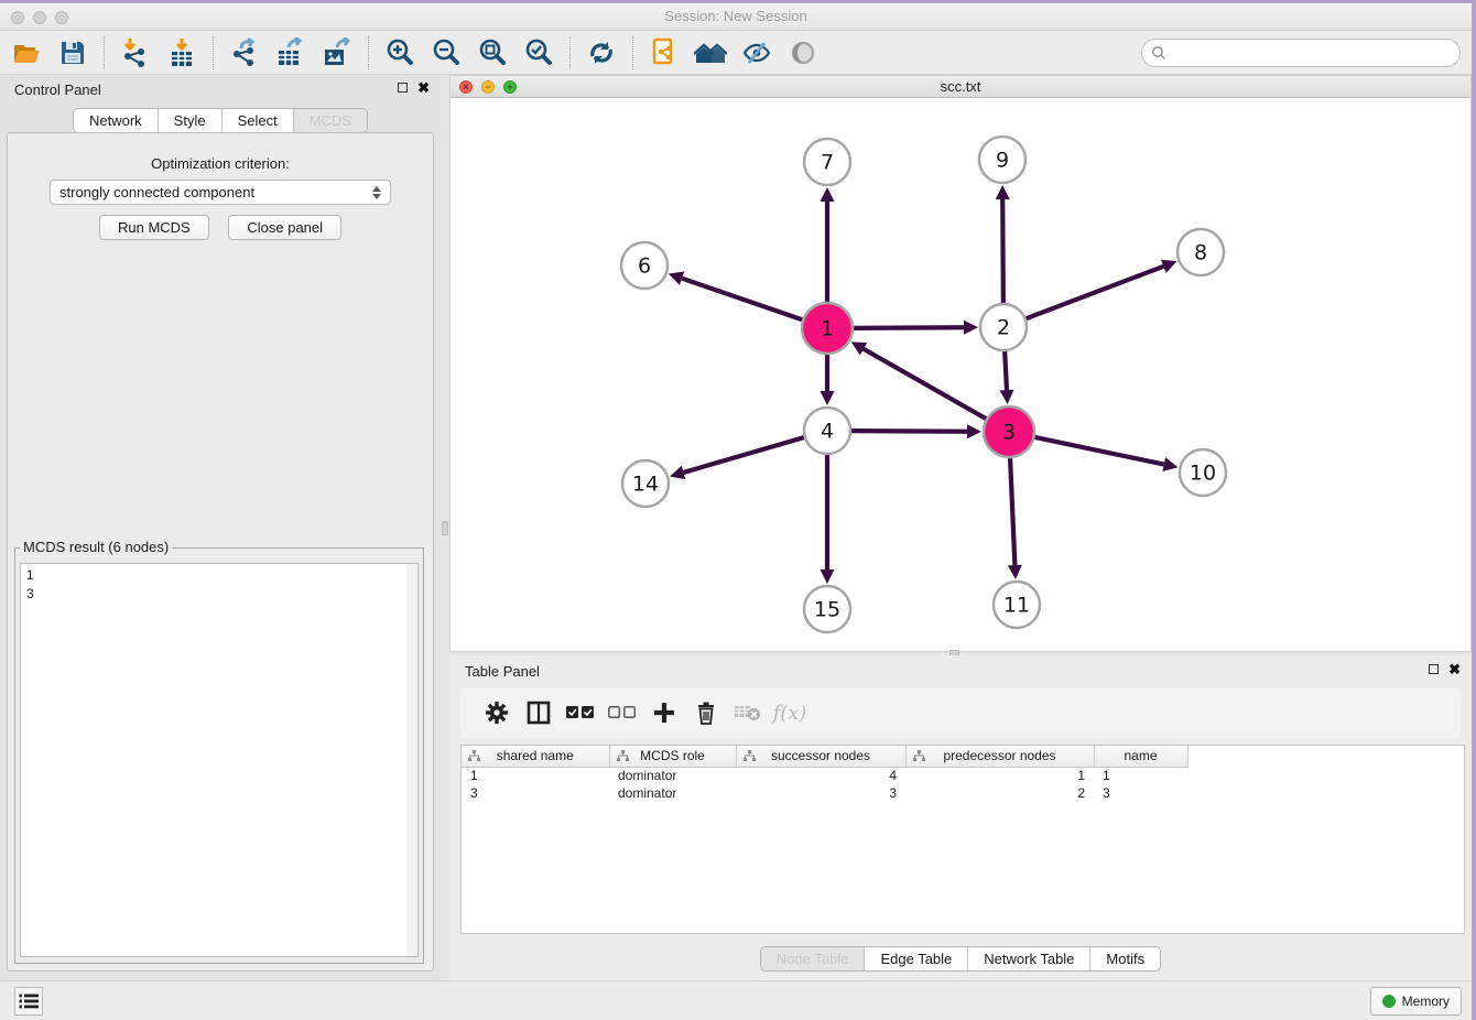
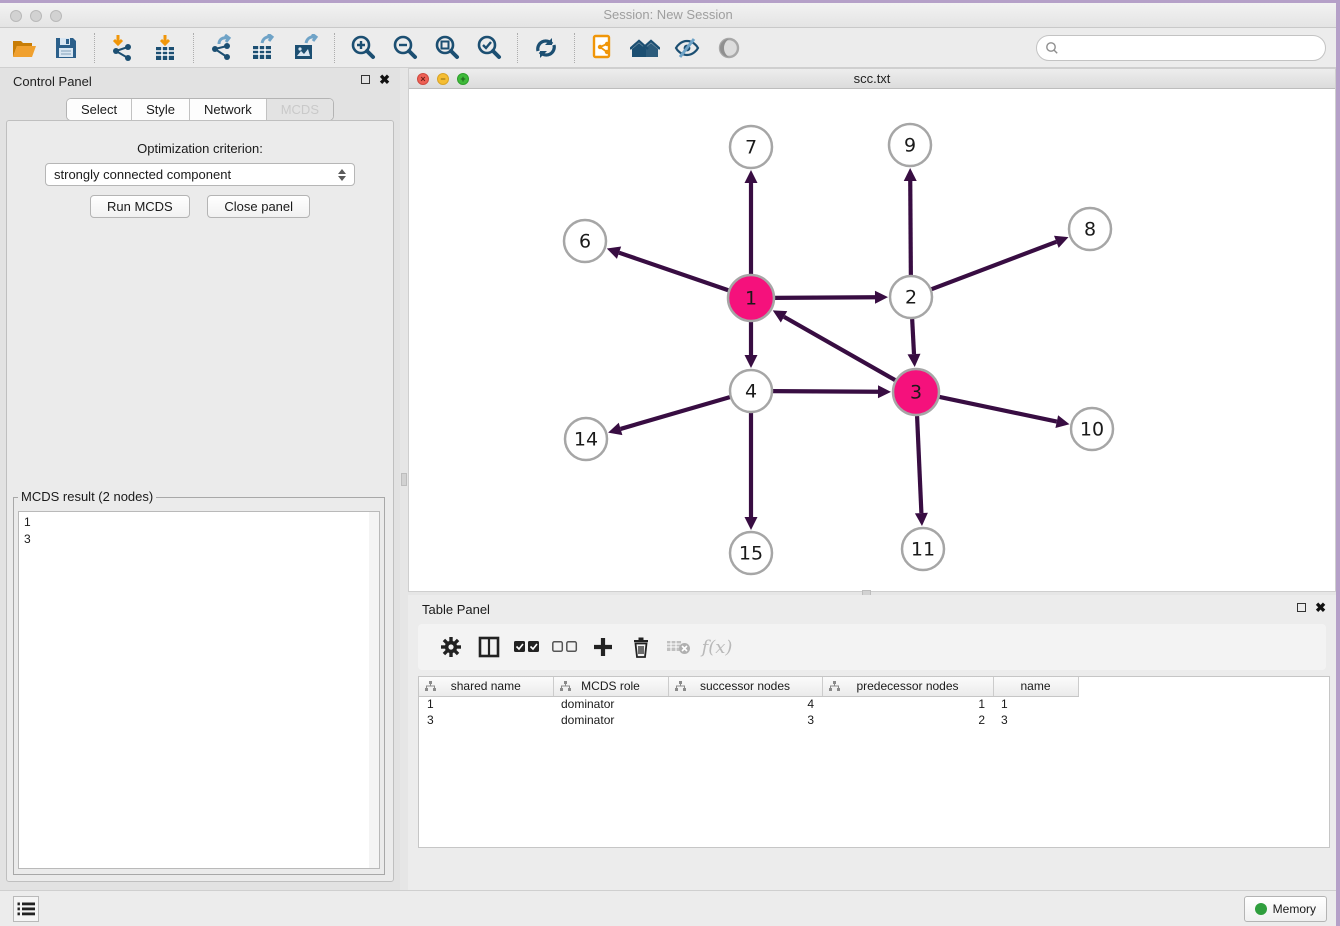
  Session: New Session
  Control Panel
  ✖
- Network
+ Select
  Style
- Select
+ Network
  MCDS
  Optimization criterion:
  strongly connected component
  Run MCDS Close panel
- MCDS result (6 nodes)
+ MCDS result (2 nodes)
  1
  3
  ×
  −
  +
  scc.txt
  7
  9
  6
  8
  1
  2
  4
  3
  14
  10
  15
  11
  Table Panel
  ✖
  f(x)
  shared name	MCDS role	successor nodes	predecessor nodes	name
  1	dominator	4	1	1
  3	dominator	3	2	3
- Node Table
- Edge Table
- Network Table
- Motifs
  Memory
